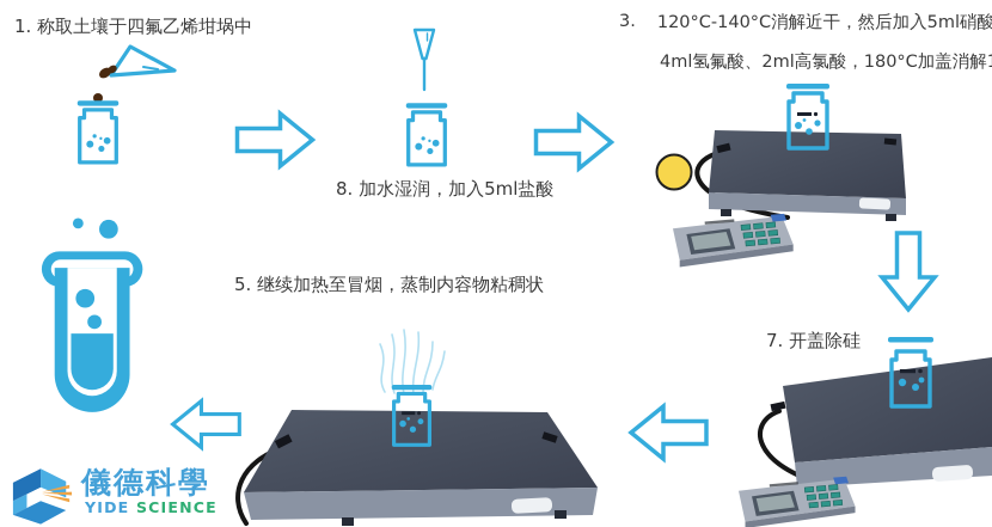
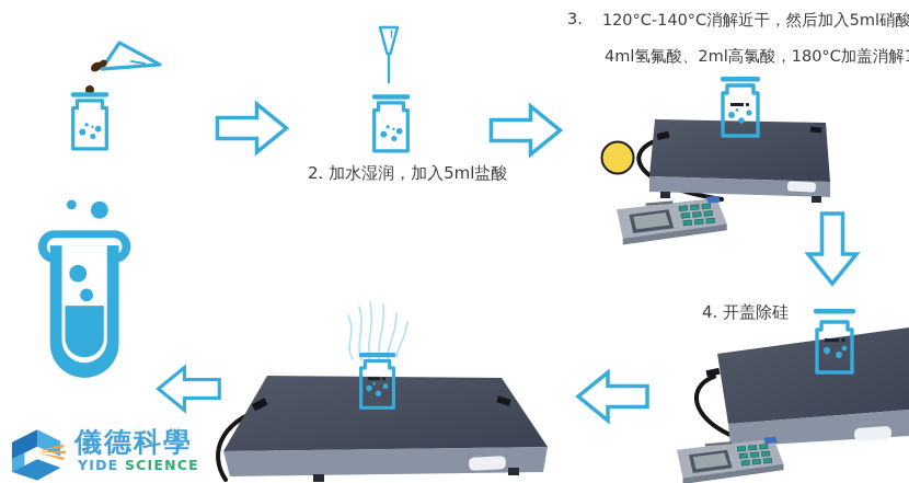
- 1. 称取土壤于四氟乙烯坩埚中
- 8. 加水湿润，加入5ml盐酸
+ 2. 加水湿润，加入5ml盐酸
  3.
  120°C-140°C消解近干，然后加入5ml硝酸
  4ml氢氟酸、2ml高氯酸，180°C加盖消解
- 7. 开盖除硅
+ 4. 开盖除硅
- 5. 继续加热至冒烟，蒸制内容物粘稠状
  儀德科學
  YIDE SCIENCE
